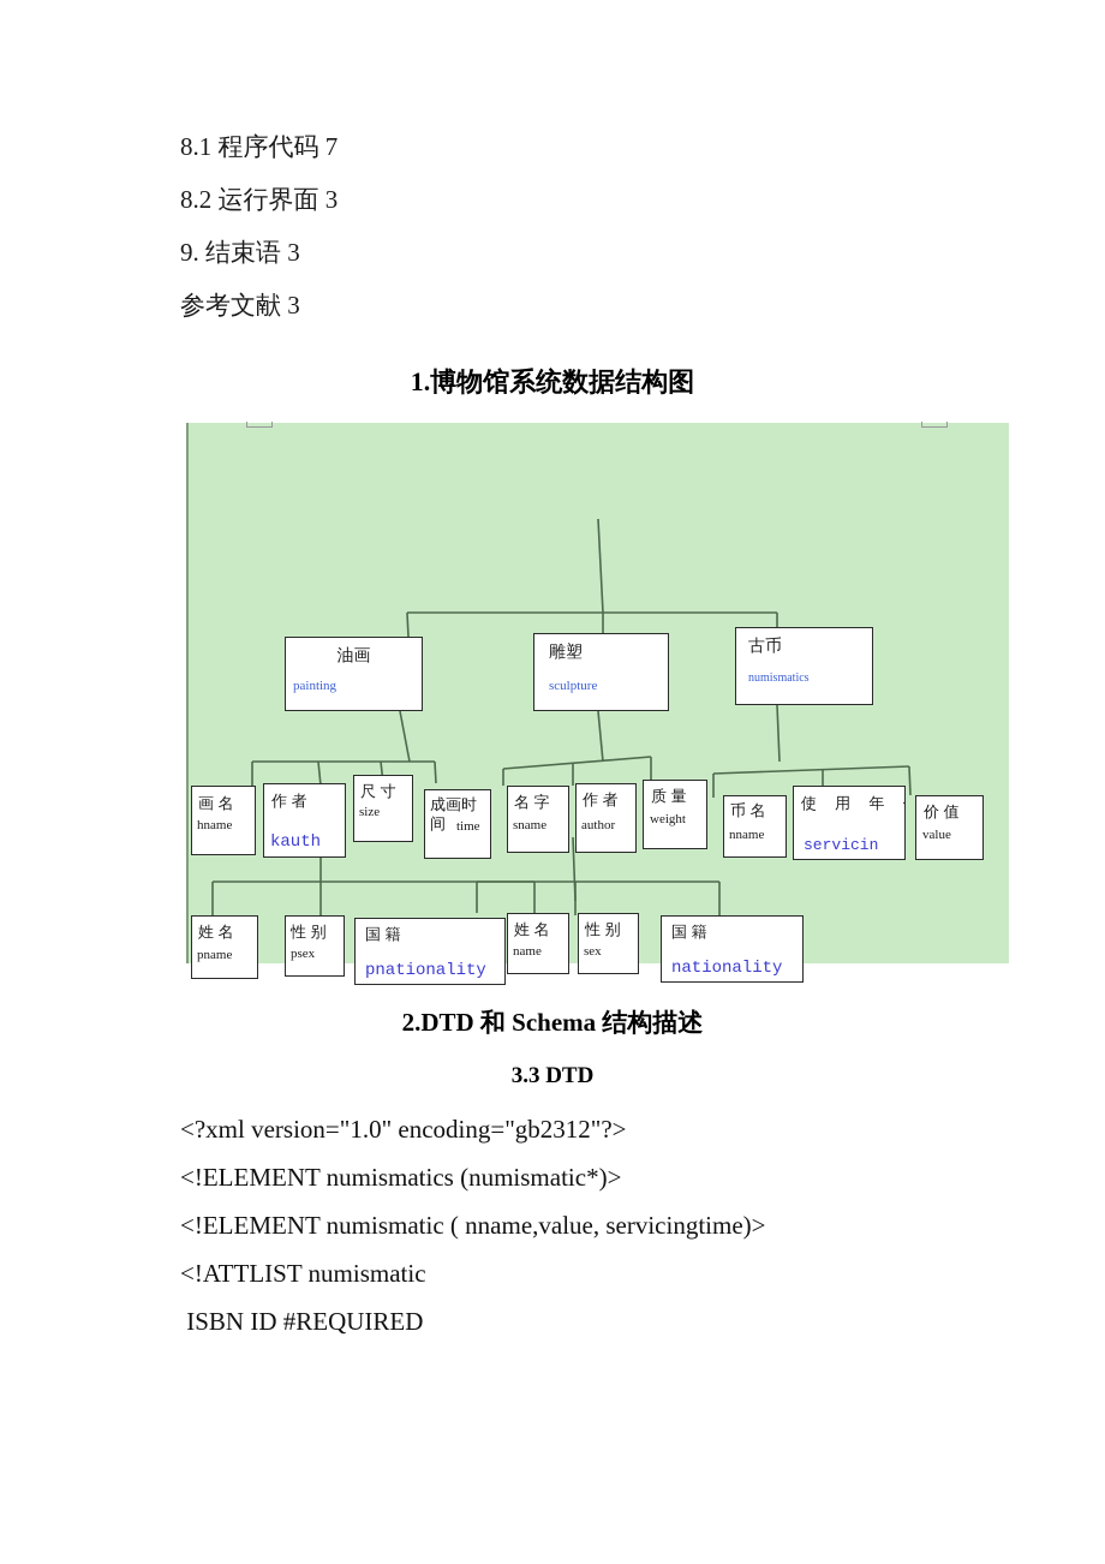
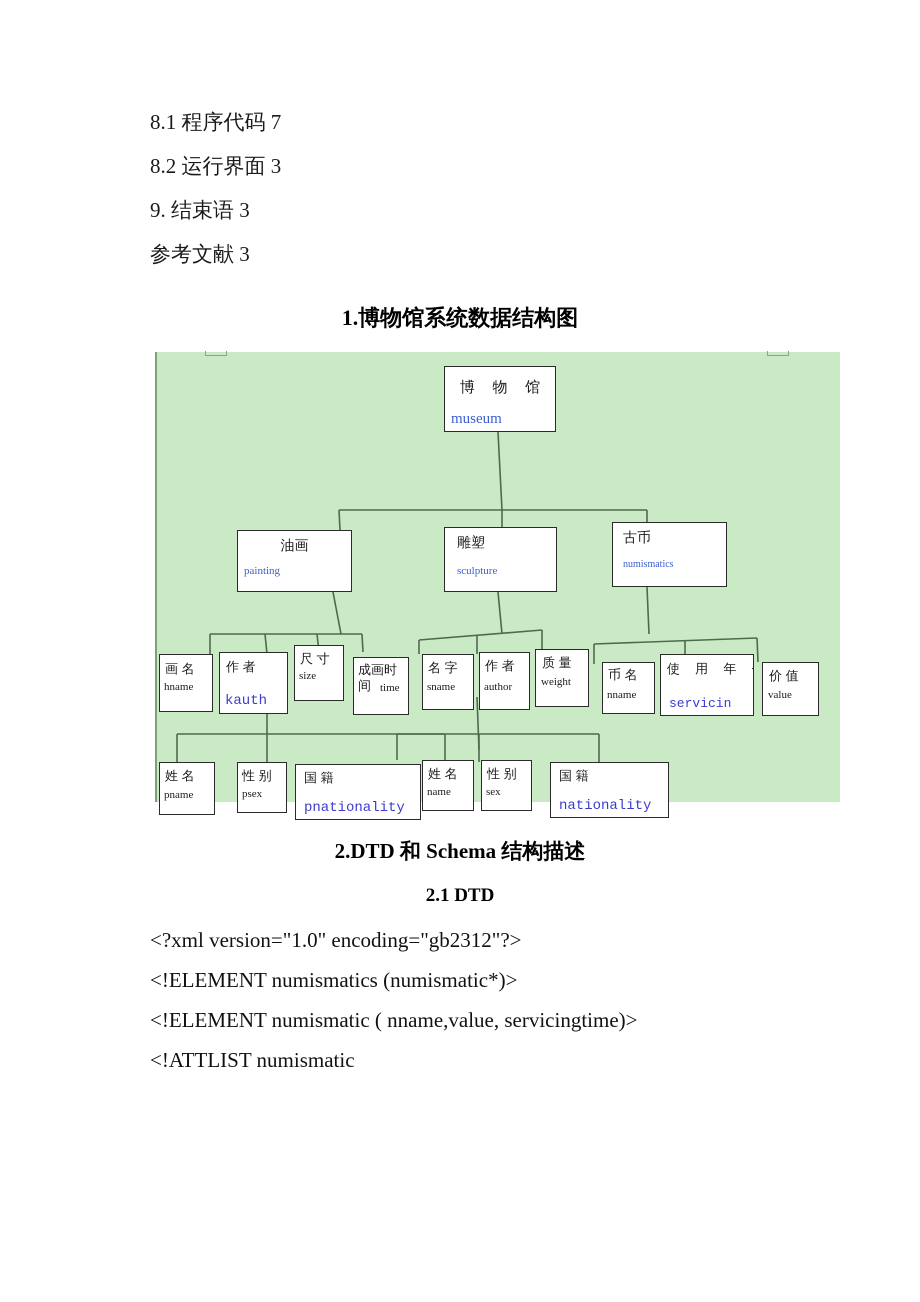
  8.1 程序代码 7
  8.2 运行界面 3
  9. 结束语 3
  参考文献 3
  1.博物馆系统数据结构图
+ 博 物 馆
+ museum
  油画
  painting
  雕塑
  sculpture
  古币
  numismatics
  画 名
  hname
  作 者
  kauth
  尺 寸
  size
  成画时间
  time
  名 字
  sname
  作 者
  author
  质 量
  weight
  币 名
  nname
  使 用 年
  servicin
  价 值
  value
  姓 名
  pname
  性 别
  psex
  国 籍
  pnationality
  姓 名
  name
  性 别
  sex
  国 籍
  nationality
  2.DTD 和 Schema 结构描述
- 3.3 DTD
+ 2.1 DTD
  <?xml version="1.0" encoding="gb2312"?>
  <!ELEMENT numismatics (numismatic*)>
  <!ELEMENT numismatic ( nname,value, servicingtime)>
  <!ATTLIST numismatic
- ISBN ID #REQUIRED
